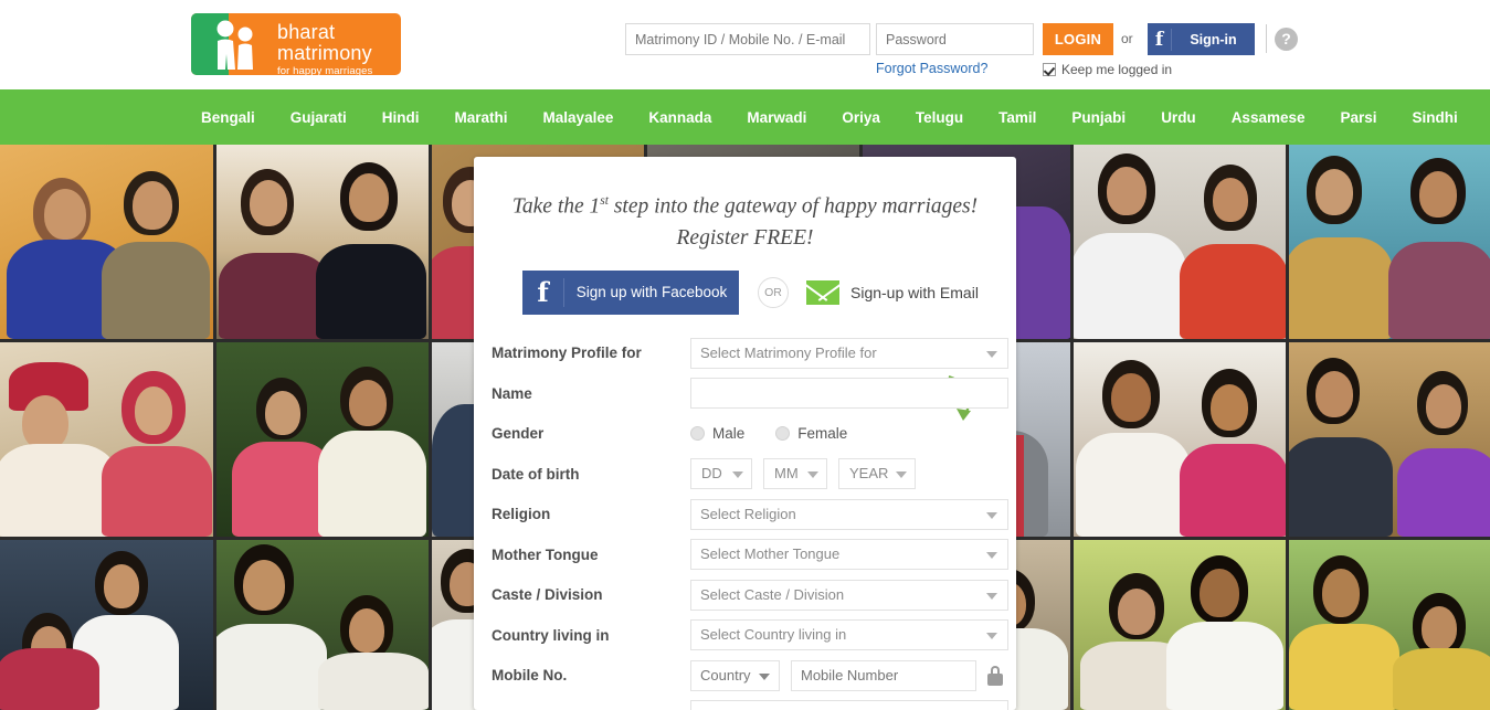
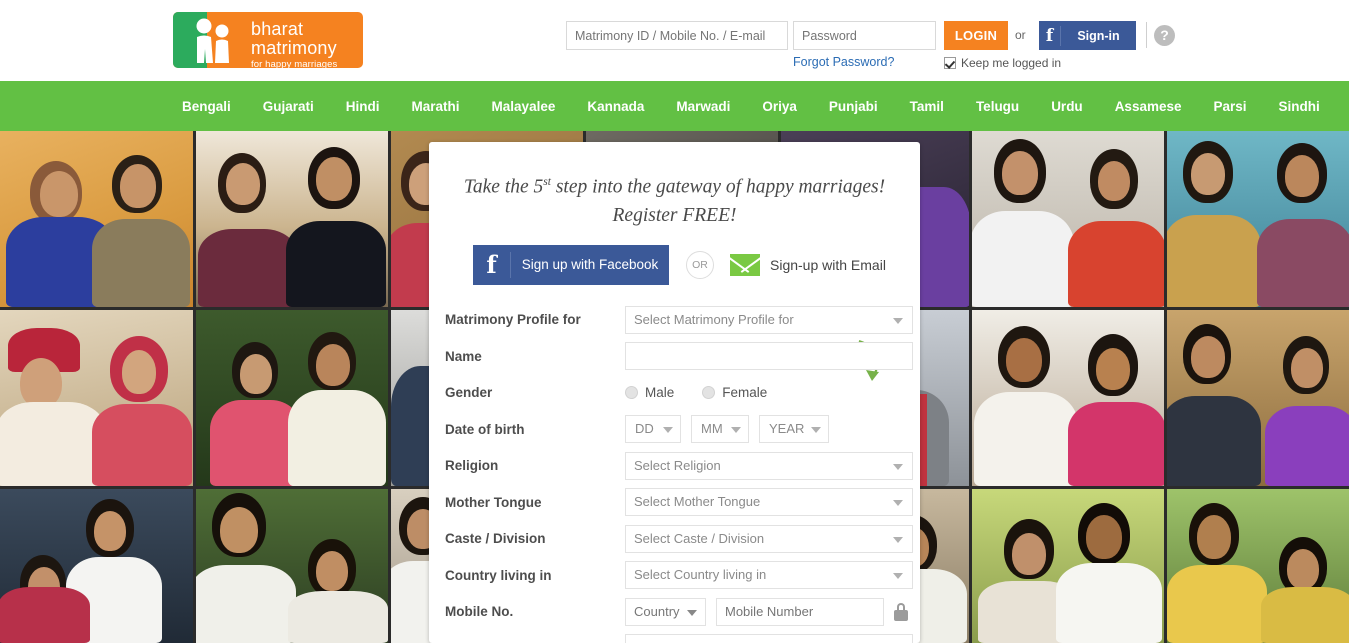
  bharat
  matrimony
  for happy marriages
  Matrimony ID / Mobile No. / E-mail
  Password
  Forgot Password?
  LOGIN
  or
  f
  Sign-in
  ?
  Keep me logged in
  Bengali
  Gujarati
  Hindi
  Marathi
  Malayalee
  Kannada
  Marwadi
  Oriya
- Telugu
+ Punjabi
  Tamil
- Punjabi
+ Telugu
  Urdu
  Assamese
  Parsi
  Sindhi
- Take the 1st step into the gateway of happy marriages!
+ Take the 5st step into the gateway of happy marriages!
  Register FREE!
  f
  Sign up with Facebook
  OR
  Sign-up with Email
  Matrimony Profile for
  Select Matrimony Profile for
  Name
  Gender
  Male
  Female
  Date of birth
  DD
  MM
  YEAR
  Religion
  Select Religion
  Mother Tongue
  Select Mother Tongue
  Caste / Division
  Select Caste / Division
  Country living in
  Select Country living in
  Mobile No.
  Country
  Mobile Number
